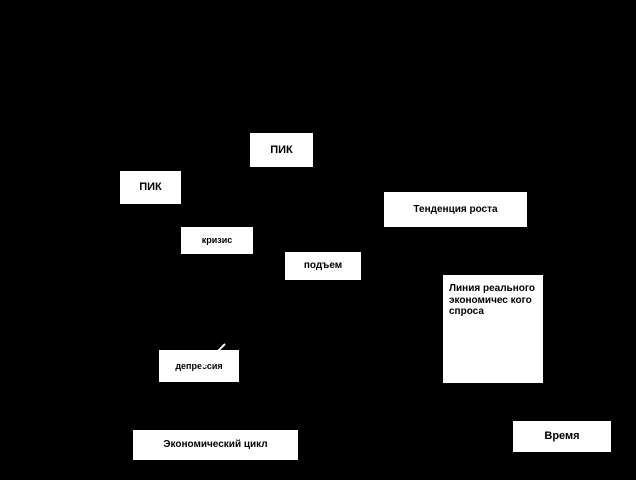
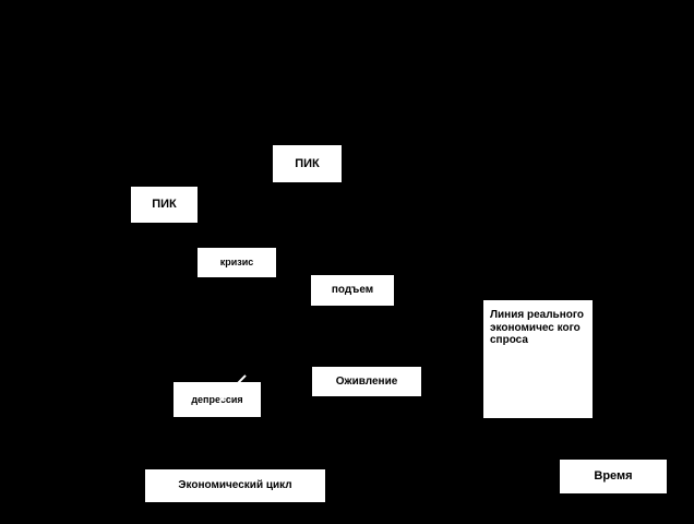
  ПИК
  ПИК
- Тенденция роста
  кризис
  подъем
  Линия реального экономичес кого спроса
+ Оживление
  депресия
  Экономический цикл
  Время
